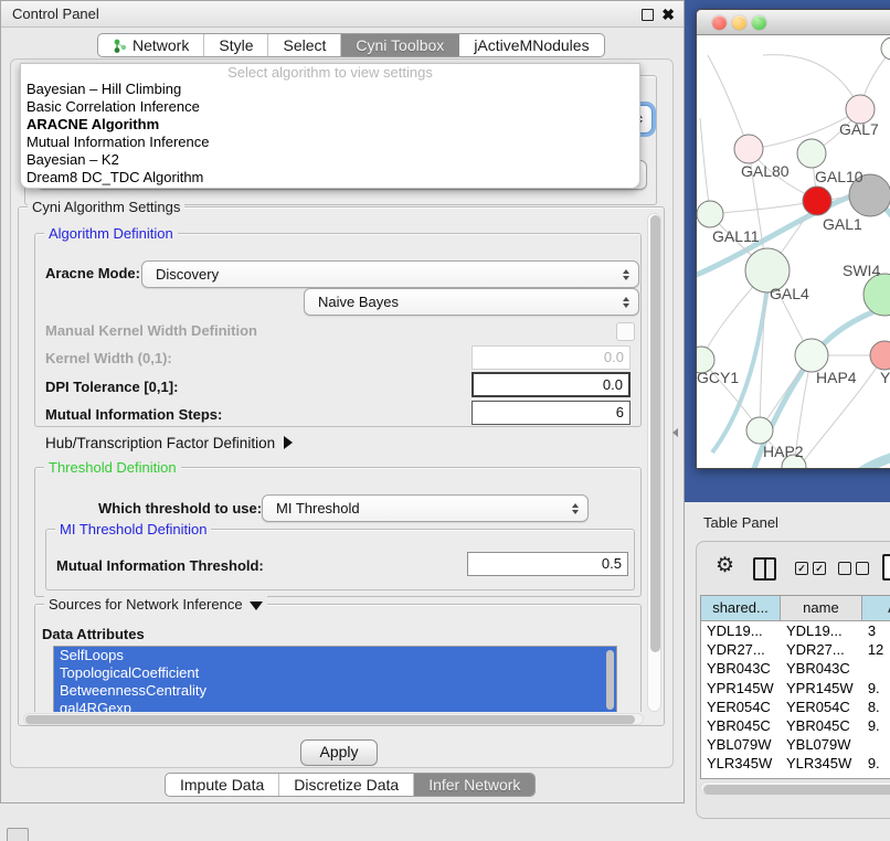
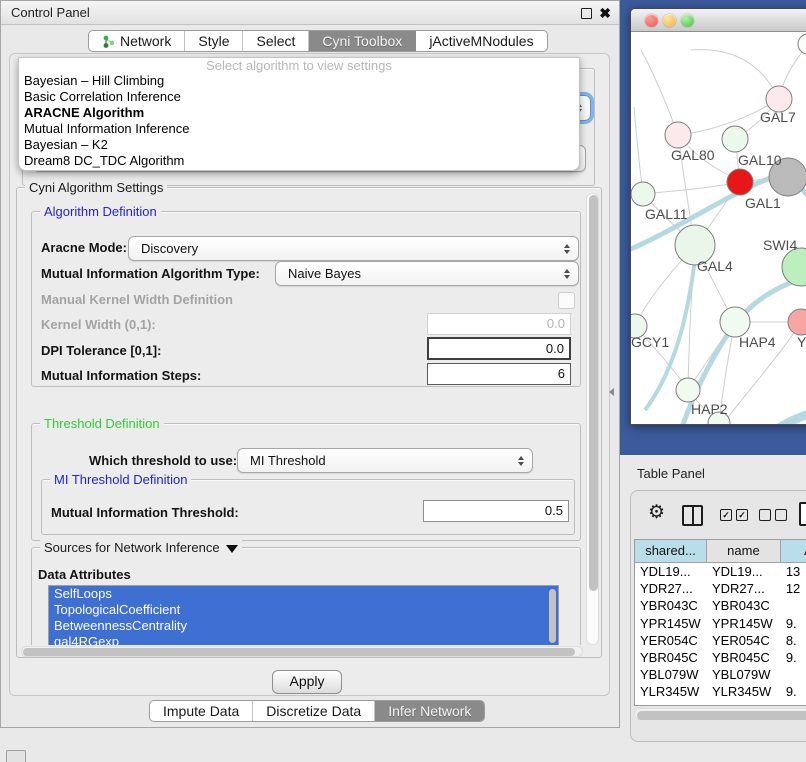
  Control Panel
  ✖
  Network
  Style
  Select
  Cyni Toolbox
  jActiveMNodules
  Cyni Algorithm Settings
  Algorithm Definition
  Aracne Mode:
  Discovery
+ Mutual Information Algorithm Type:
  Naive Bayes
  Manual Kernel Width Definition
  Kernel Width (0,1):
  0.0
  DPI Tolerance [0,1]:
  0.0
  Mutual Information Steps:
  6
- Hub/Transcription Factor Definition
  Threshold Definition
  Which threshold to use:
  MI Threshold
  MI Threshold Definition
  Mutual Information Threshold:
  0.5
  Sources for Network Inference
  Data Attributes
  SelfLoops
  TopologicalCoefficient
  BetweennessCentrality
  gal4RGexp
  Apply
  Impute Data
  Discretize Data
  Infer Network
  Select algorithm to view settings
  Bayesian – Hill Climbing
  Basic Correlation Inference
  ARACNE Algorithm
  Mutual Information Inference
  Bayesian – K2
  Dream8 DC_TDC Algorithm
  GAL7
  GAL80
  GAL10
  GAL1
  GAL11
  GAL4
  SWI4
  GCY1
  HAP4
  Y
  HAP2
  Table Panel
  ⚙
  ✓
  ✓
  shared...
  name
  YDL19...
  YDL19...
- 3
+ 13
  YDR27...
  YDR27...
  12
  YBR043C
  YBR043C
  YPR145W
  YPR145W
  9.
  YER054C
  YER054C
  8.
  YBR045C
  YBR045C
  9.
  YBL079W
  YBL079W
  YLR345W
  YLR345W
  9.
